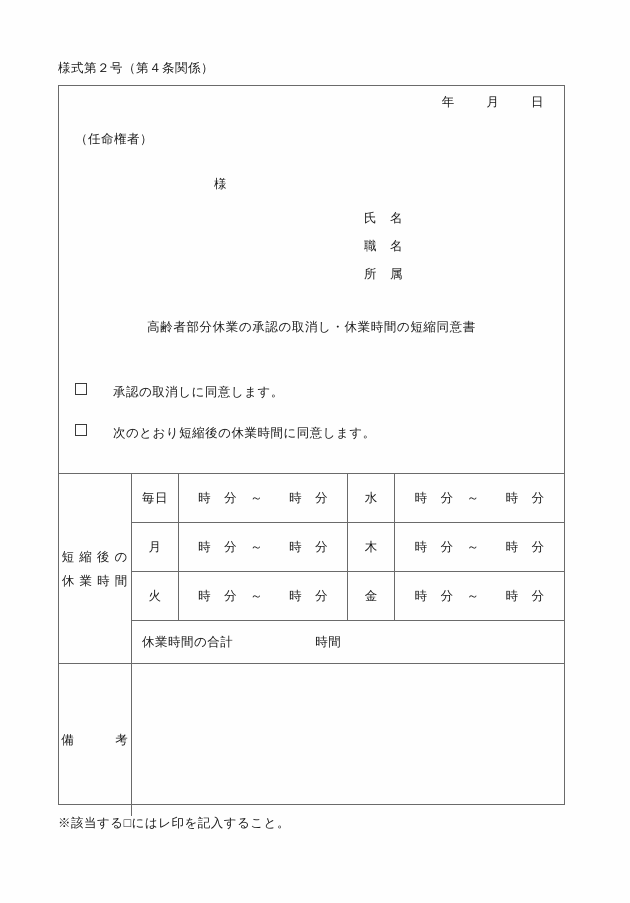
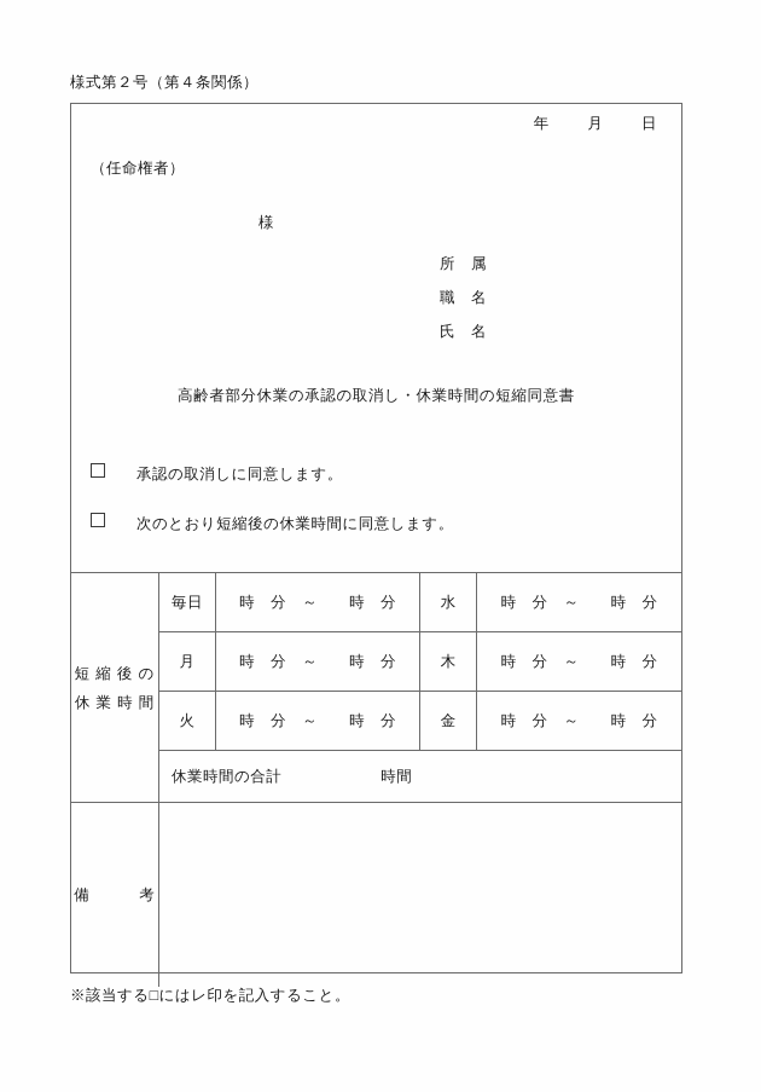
  様式第２号（第４条関係）
  年 月 日
  （任命権者）
  様
- 氏 名
+ 所 属
  職 名
- 所 属
+ 氏 名
  高齢者部分休業の承認の取消し・休業時間の短縮同意書
  承認の取消しに同意します。
  次のとおり短縮後の休業時間に同意します。
  短 縮 後 の 休 業 時 間	毎日	時 分 ～ 時 分	水	時 分 ～ 時 分
  月	時 分 ～ 時 分	木	時 分 ～ 時 分
  火	時 分 ～ 時 分	金	時 分 ～ 時 分
  休業時間の合計 時間
  備 考
  ※該当する□にはレ印を記入すること。
